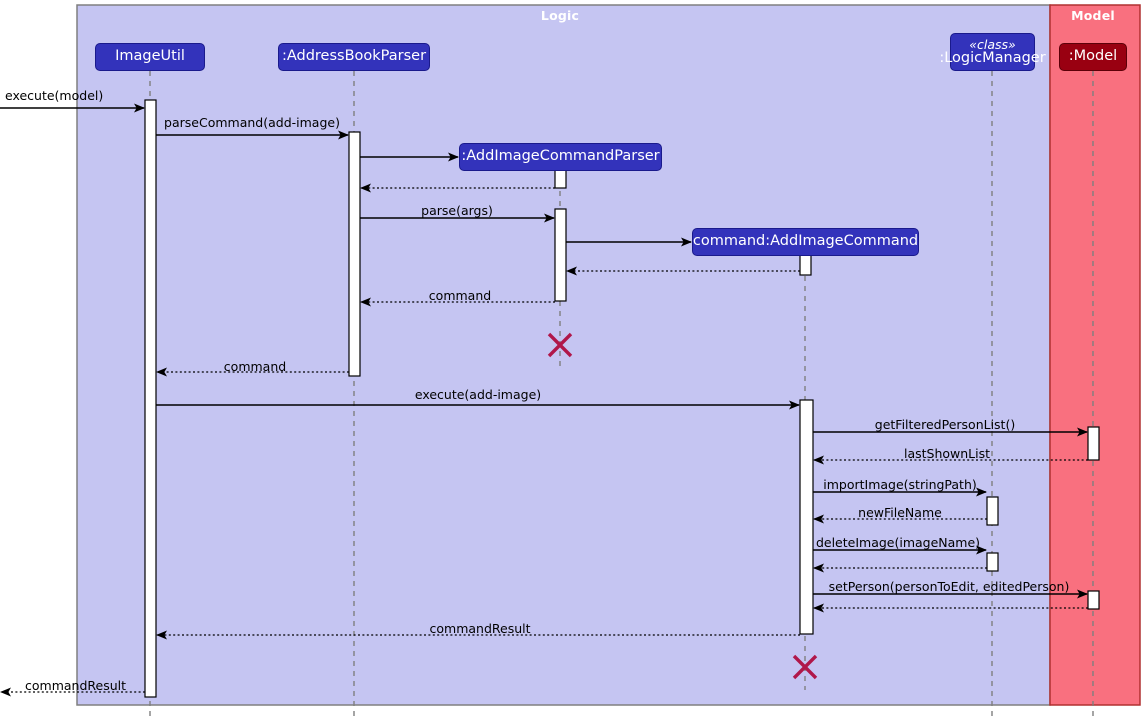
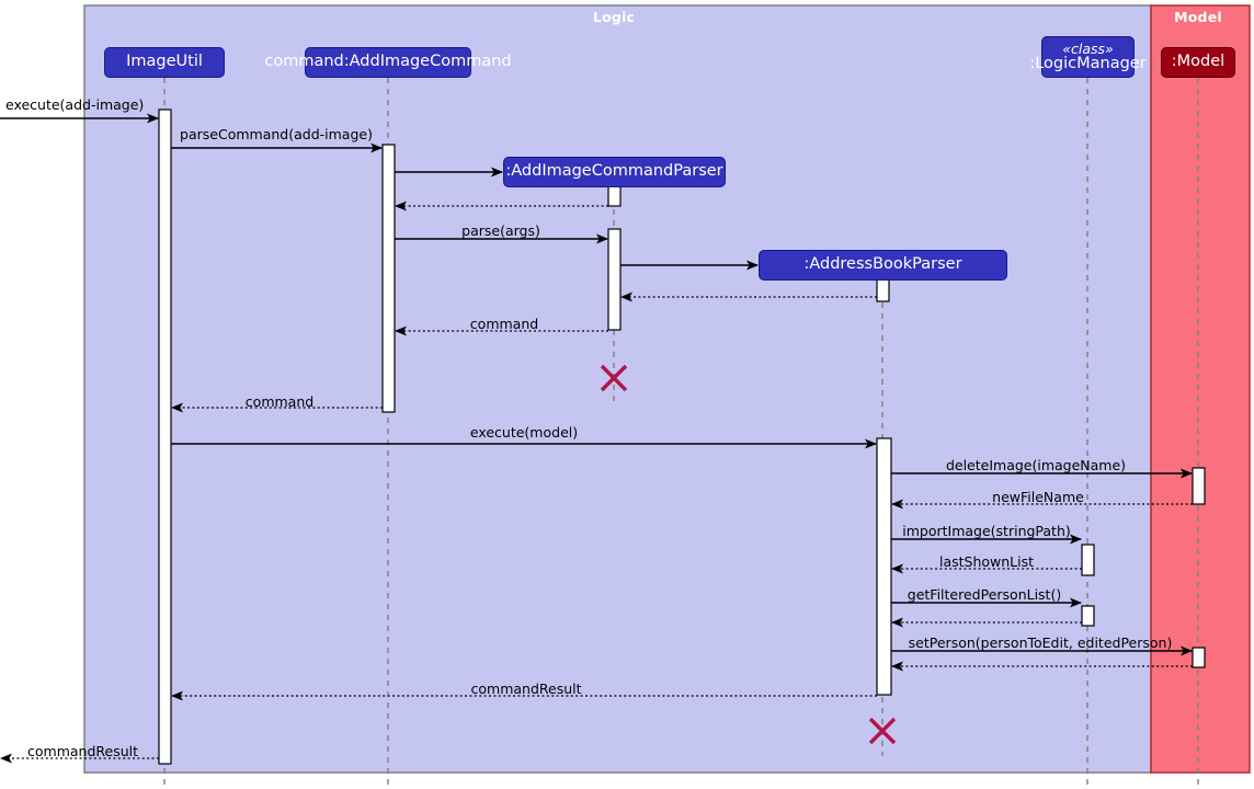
  Logic
  Model
  ImageUtil
- :AddressBookParser
+ command:AddImageCommand
  :AddImageCommandParser
- command:AddImageCommand
+ :AddressBookParser
  «class»
  :LogicManager
  :Model
- execute(model)
+ execute(add-image)
  parseCommand(add-image)
  parse(args)
  command
  command
- execute(add-image)
+ execute(model)
- getFilteredPersonList()
+ deleteImage(imageName)
- lastShownList
+ newFileName
  importImage(stringPath)
- newFileName
+ lastShownList
- deleteImage(imageName)
+ getFilteredPersonList()
  setPerson(personToEdit, editedPerson)
  commandResult
  commandResult
